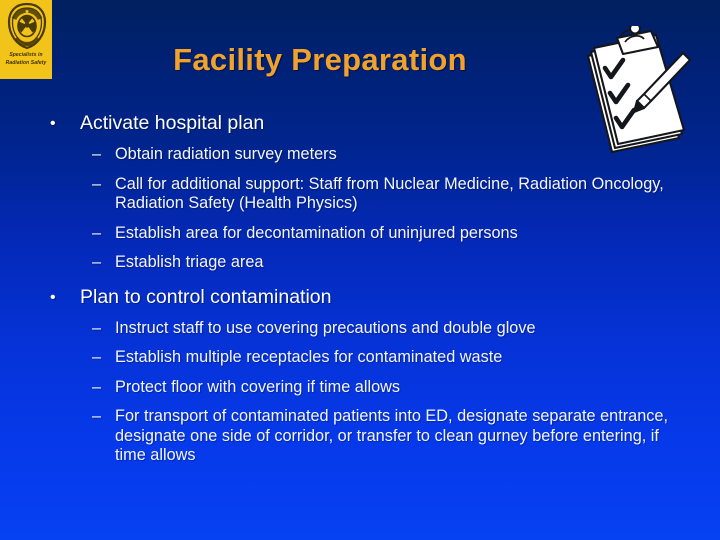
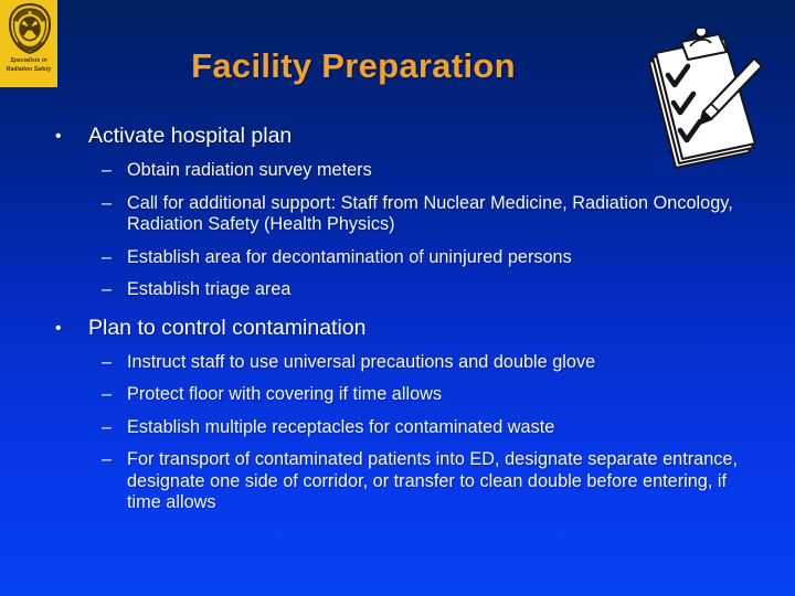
  Facility Preparation
  •
  Activate hospital plan
  –
  Obtain radiation survey meters
  –
  Call for additional support: Staff from Nuclear Medicine, Radiation Oncology, Radiation Safety (Health Physics)
  –
  Establish area for decontamination of uninjured persons
  –
  Establish triage area
  •
  Plan to control contamination
  –
- Instruct staff to use covering precautions and double glove
+ Instruct staff to use universal precautions and double glove
  –
- Establish multiple receptacles for contaminated waste
+ Protect floor with covering if time allows
  –
- Protect floor with covering if time allows
+ Establish multiple receptacles for contaminated waste
  –
- For transport of contaminated patients into ED, designate separate entrance, designate one side of corridor, or transfer to clean gurney before entering, if time allows
+ For transport of contaminated patients into ED, designate separate entrance, designate one side of corridor, or transfer to clean double before entering, if time allows
